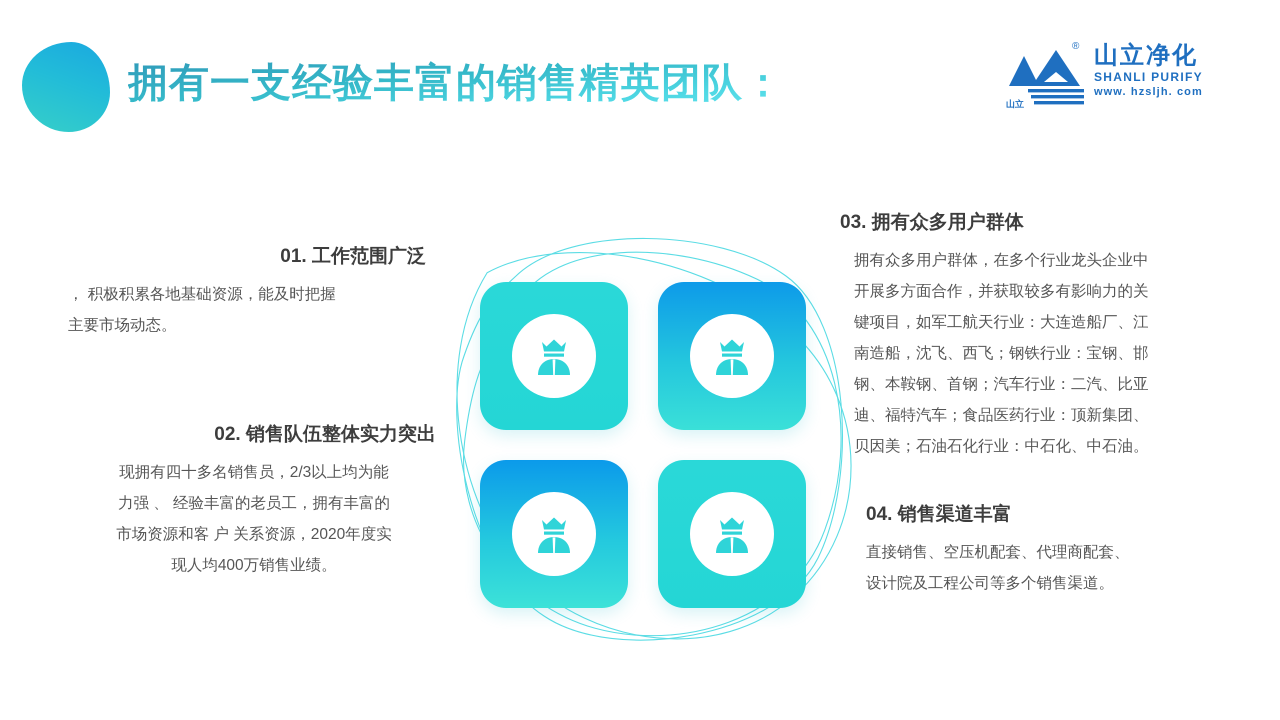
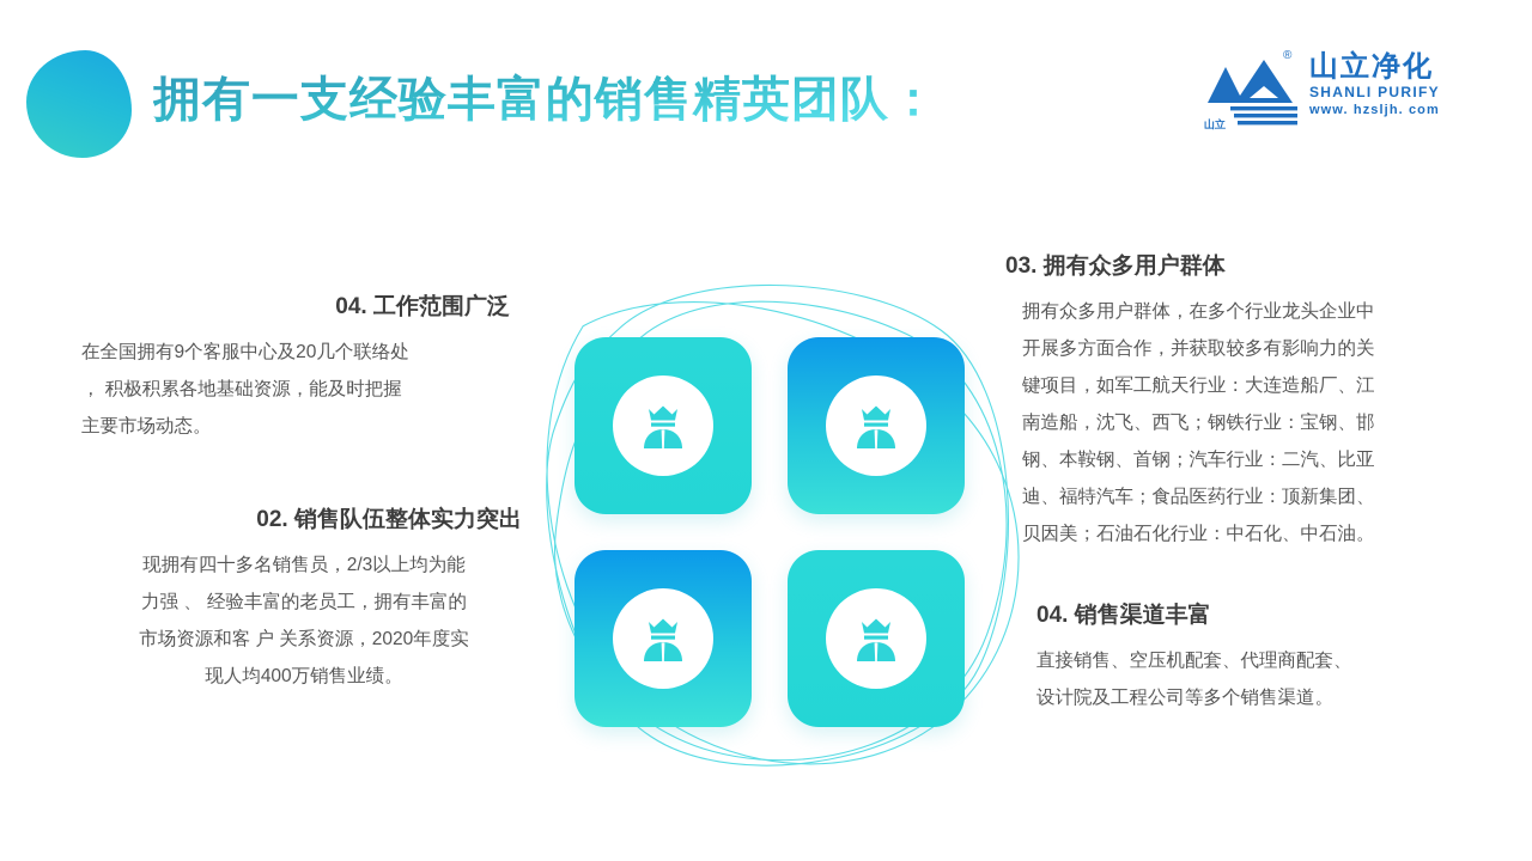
  拥有一支经验丰富的销售精英团队：
  ®
  山立
  山立净化
  SHANLI PURIFY
  www. hzsljh. com
- 01. 工作范围广泛
+ 04. 工作范围广泛
+ 在全国拥有9个客服中心及20几个联络处
  ， 积极积累各地基础资源，能及时把握
  主要市场动态。
  02. 销售队伍整体实力突出
  现拥有四十多名销售员，2/3以上均为能
  力强 、 经验丰富的老员工，拥有丰富的
  市场资源和客 户 关系资源，2020年度实
  现人均400万销售业绩。
  03. 拥有众多用户群体
  拥有众多用户群体，在多个行业龙头企业中
  开展多方面合作，并获取较多有影响力的关
  键项目，如军工航天行业：大连造船厂、江
  南造船，沈飞、西飞；钢铁行业：宝钢、邯
  钢、本鞍钢、首钢；汽车行业：二汽、比亚
  迪、福特汽车；食品医药行业：顶新集团、
  贝因美；石油石化行业：中石化、中石油。
  04. 销售渠道丰富
  直接销售、空压机配套、代理商配套、
  设计院及工程公司等多个销售渠道。
